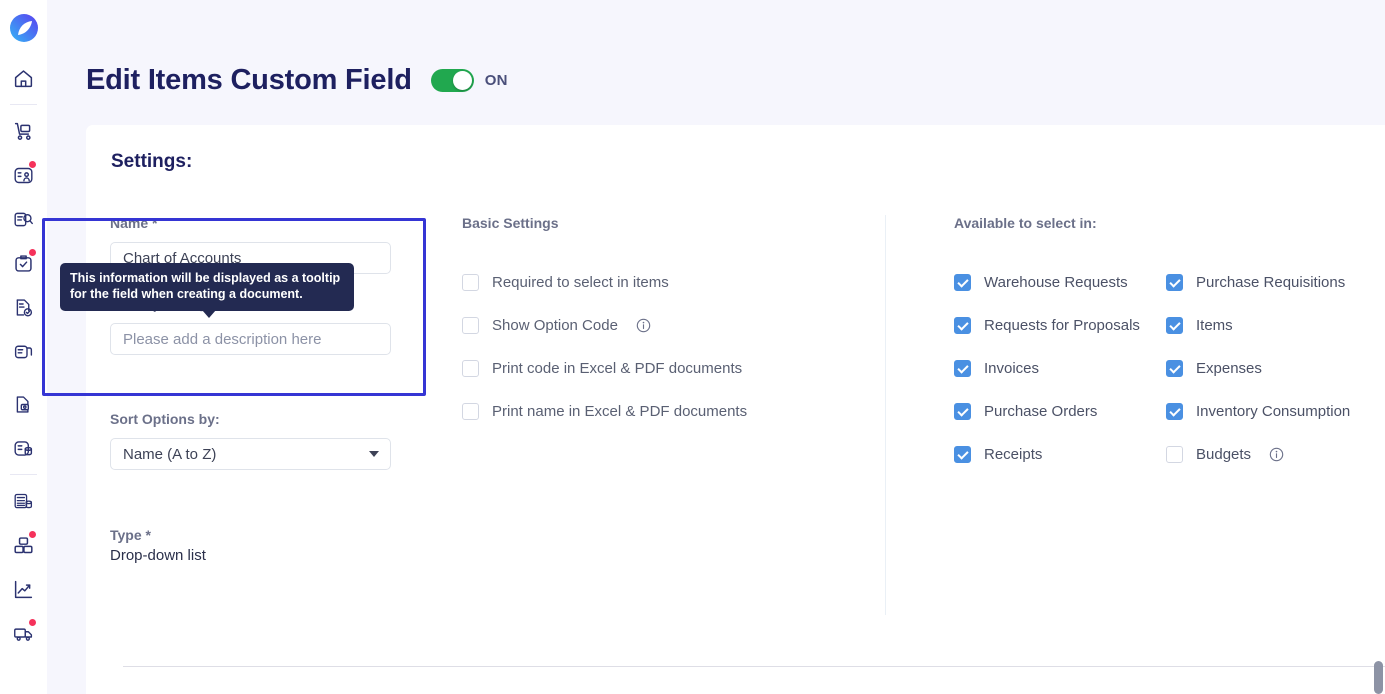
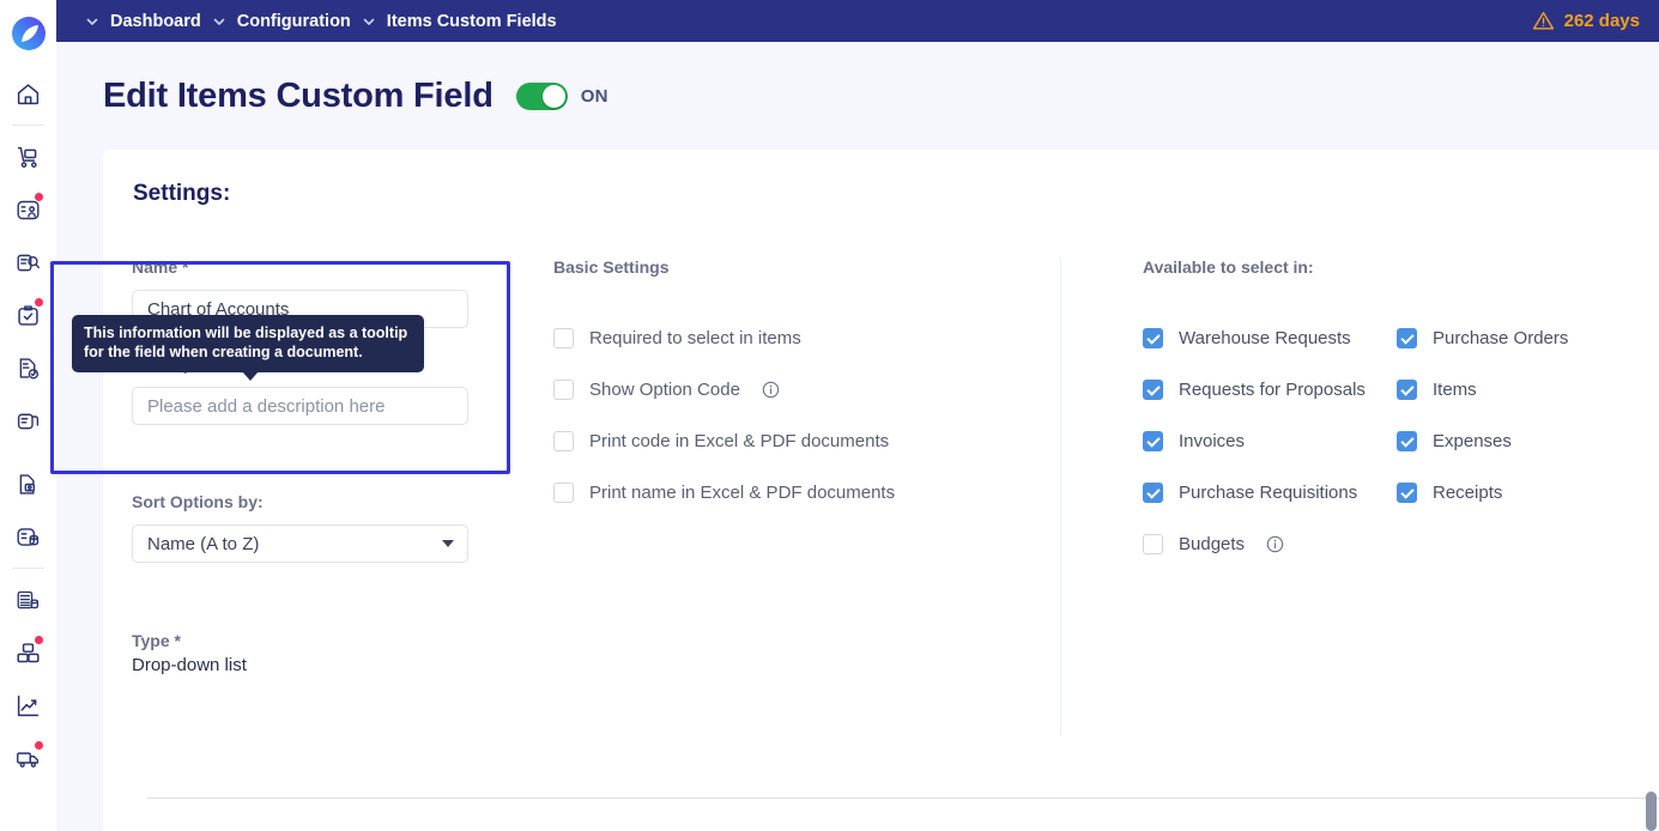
+ Dashboard
+ Configuration
+ Items Custom Fields
+ 262 days
  Edit Items Custom Field
  ON
  Settings:
  Name *
  Chart of Accounts
  Please add a description here
  Sort Options by:
  Name (A to Z)
  Type *
  Drop-down list
  Basic Settings
  Required to select in items
  Show Option Code
  Print code in Excel & PDF documents
  Print name in Excel & PDF documents
  Available to select in:
  Warehouse Requests
- Purchase Requisitions
+ Purchase Orders
  Requests for Proposals
  Items
  Invoices
  Expenses
- Purchase Orders
+ Purchase Requisitions
- Inventory Consumption
  Receipts
  Budgets
  This information will be displayed as a tooltip for the field when creating a document.
